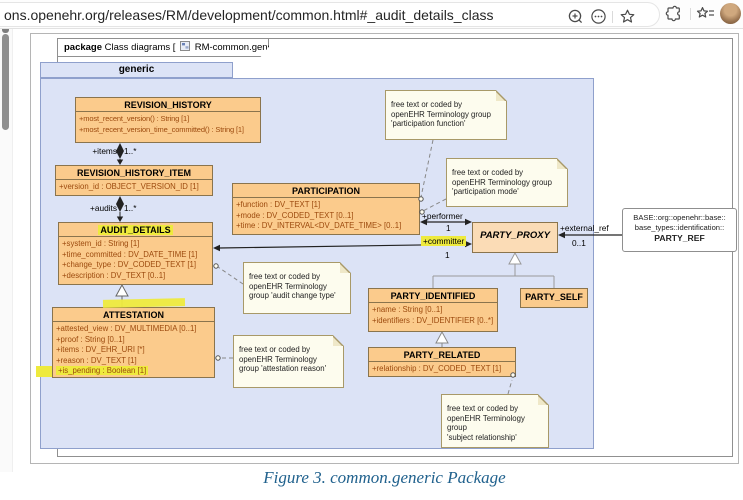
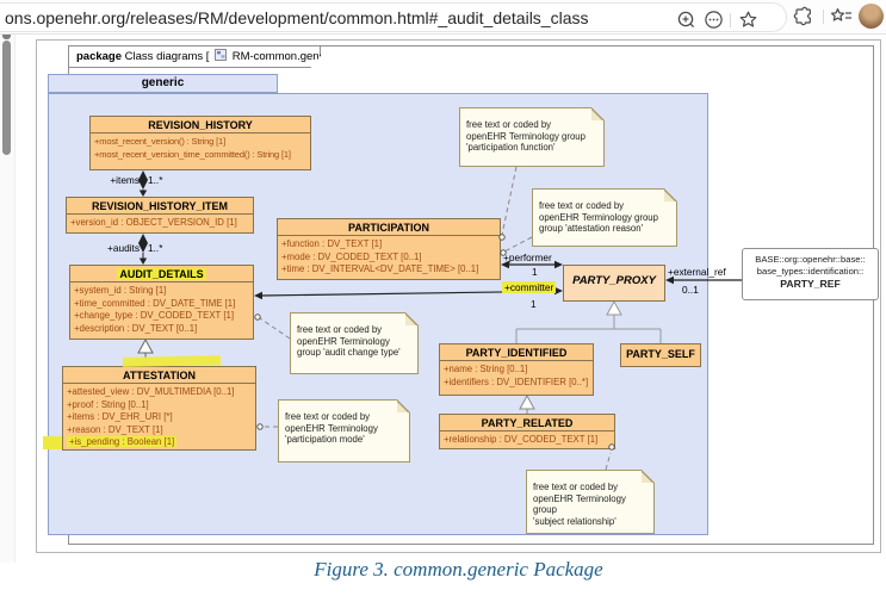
  ons.openehr.org/releases/RM/development/common.html#_audit_details_class
  package Class diagrams [ RM-common.gen
  generic
  REVISION_HISTORY
  +most_recent_version() : String [1]
  +most_recent_version_time_committed() : String [1]
  REVISION_HISTORY_ITEM
  +version_id : OBJECT_VERSION_ID [1]
  AUDIT_DETAILS
  +system_id : String [1]
  +time_committed : DV_DATE_TIME [1]
  +change_type : DV_CODED_TEXT [1]
  +description : DV_TEXT [0..1]
  ATTESTATION
  +attested_view : DV_MULTIMEDIA [0..1]
  +proof : String [0..1]
  +items : DV_EHR_URI [*]
  +reason : DV_TEXT [1]
  +is_pending : Boolean [1]
  PARTICIPATION
  +function : DV_TEXT [1]
  +mode : DV_CODED_TEXT [0..1]
  +time : DV_INTERVAL<DV_DATE_TIME> [0..1]
  PARTY_PROXY
  PARTY_IDENTIFIED
  +name : String [0..1]
  +identifiers : DV_IDENTIFIER [0..*]
  PARTY_SELF
  PARTY_RELATED
  +relationship : DV_CODED_TEXT [1]
  BASE::org::openehr::base::
  base_types::identification::
  PARTY_REF
  free text or coded by
  openEHR Terminology group
  'participation function'
  free text or coded by
  openEHR Terminology group
- 'participation mode'
+ group 'attestation reason'
  free text or coded by
  openEHR Terminology
  group 'audit change type'
  free text or coded by
  openEHR Terminology
- group 'attestation reason'
+ 'participation mode'
  free text or coded by
  openEHR Terminology group
  'subject relationship'
  +items
  1..*
  +audits
  1..*
  +performer
  1
  +committer
  1
  +external_ref
  0..1
  Figure 3. common.generic Package
